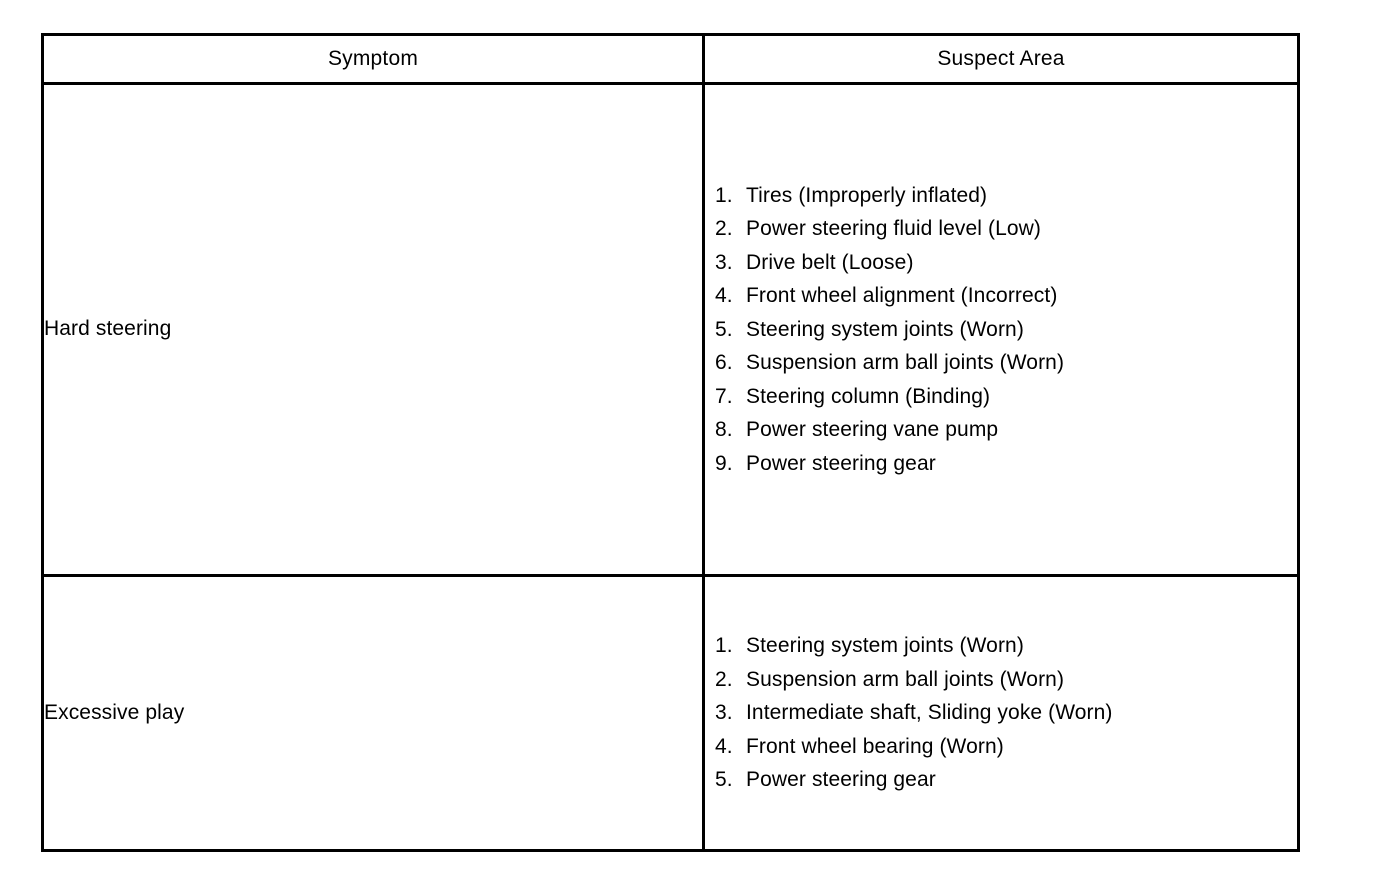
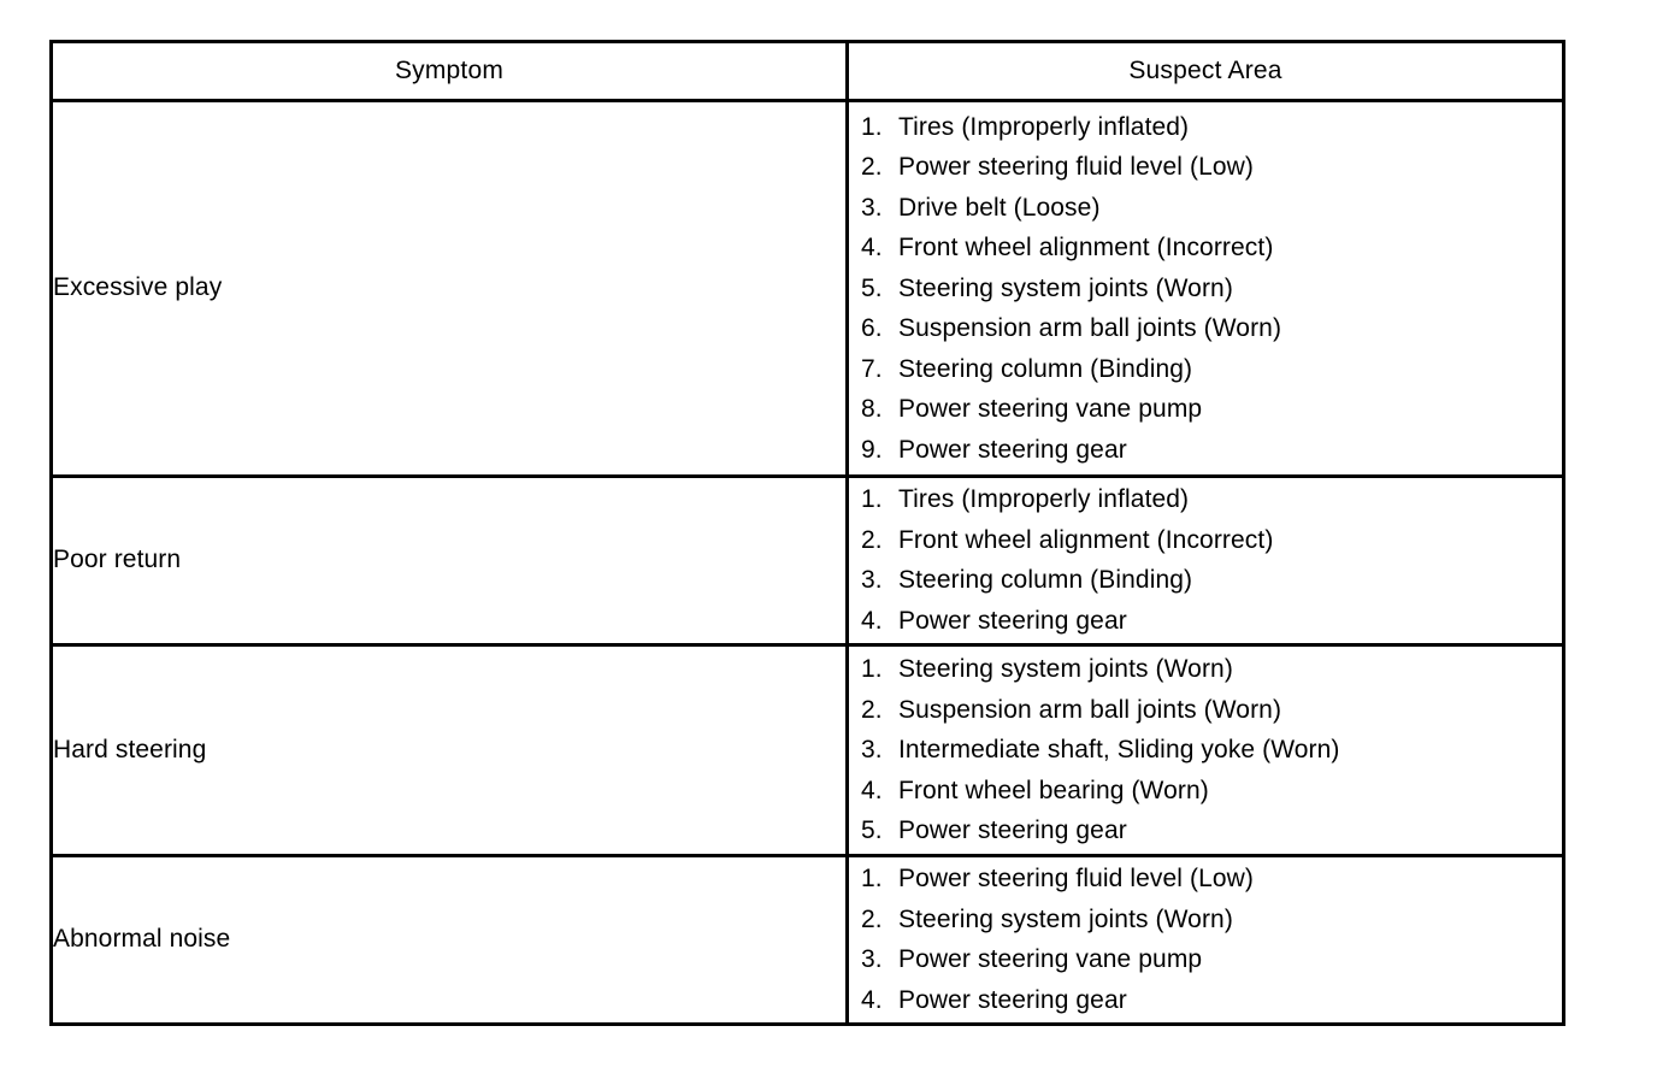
  Symptom	Suspect Area
- Hard steering	1. Tires (Improperly inflated)2. Power steering fluid level (Low)3. Drive belt (Loose)4. Front wheel alignment (Incorrect)5. Steering system joints (Worn)6. Suspension arm ball joints (Worn)7. Steering column (Binding)8. Power steering vane pump9. Power steering gear
+ Excessive play	1. Tires (Improperly inflated)2. Power steering fluid level (Low)3. Drive belt (Loose)4. Front wheel alignment (Incorrect)5. Steering system joints (Worn)6. Suspension arm ball joints (Worn)7. Steering column (Binding)8. Power steering vane pump9. Power steering gear
+ Poor return	1. Tires (Improperly inflated)2. Front wheel alignment (Incorrect)3. Steering column (Binding)4. Power steering gear
- Excessive play	1. Steering system joints (Worn)2. Suspension arm ball joints (Worn)3. Intermediate shaft, Sliding yoke (Worn)4. Front wheel bearing (Worn)5. Power steering gear
+ Hard steering	1. Steering system joints (Worn)2. Suspension arm ball joints (Worn)3. Intermediate shaft, Sliding yoke (Worn)4. Front wheel bearing (Worn)5. Power steering gear
+ Abnormal noise	1. Power steering fluid level (Low)2. Steering system joints (Worn)3. Power steering vane pump4. Power steering gear
